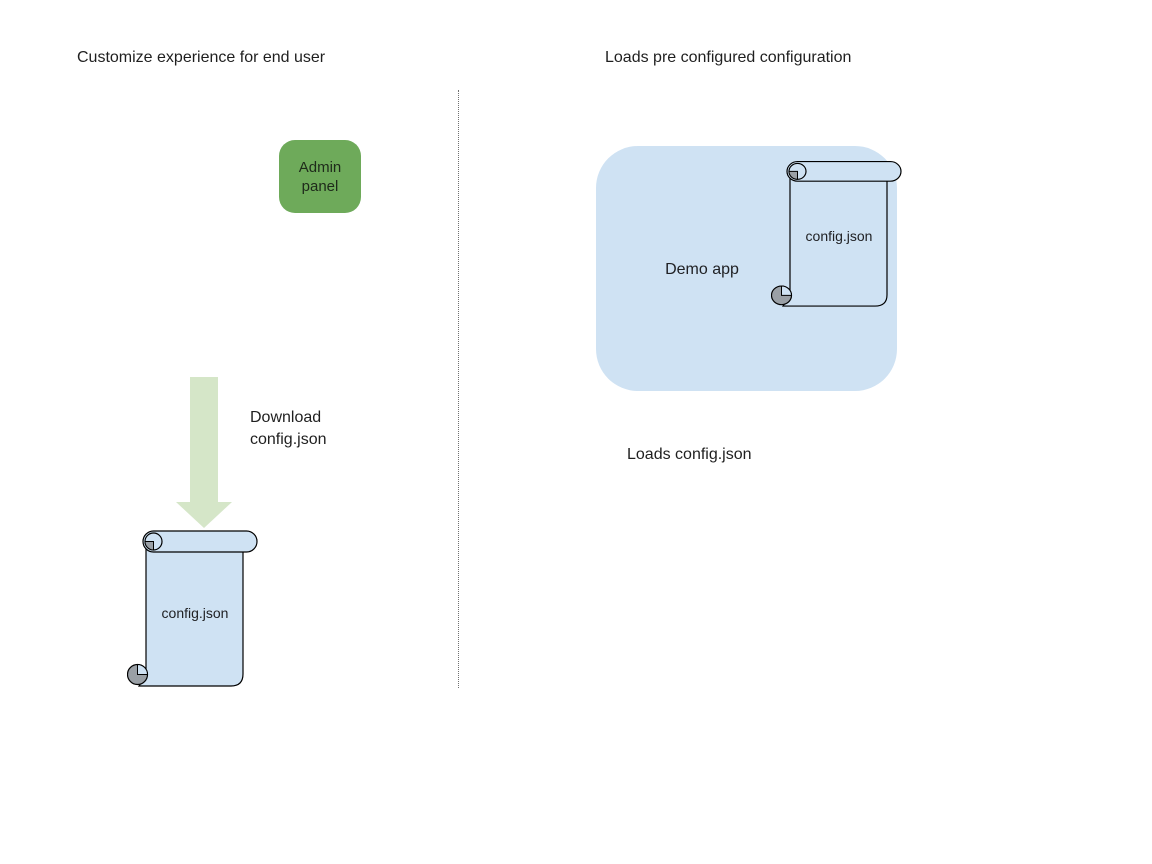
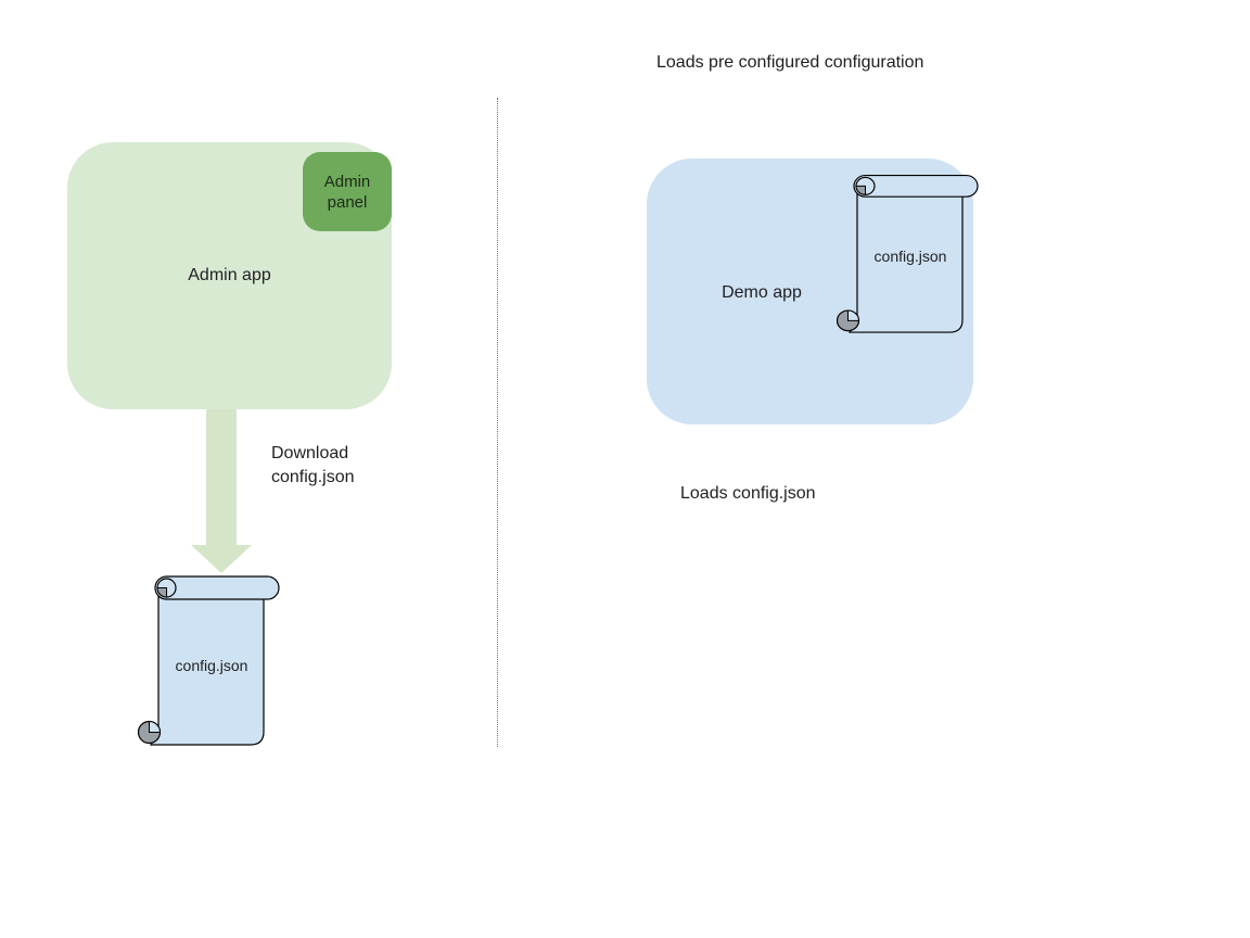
- Customize experience for end user
  Loads pre configured configuration
+ Admin app
  Admin panel
  Download config.json
  config.json
  Demo app
  config.json
  Loads config.json
